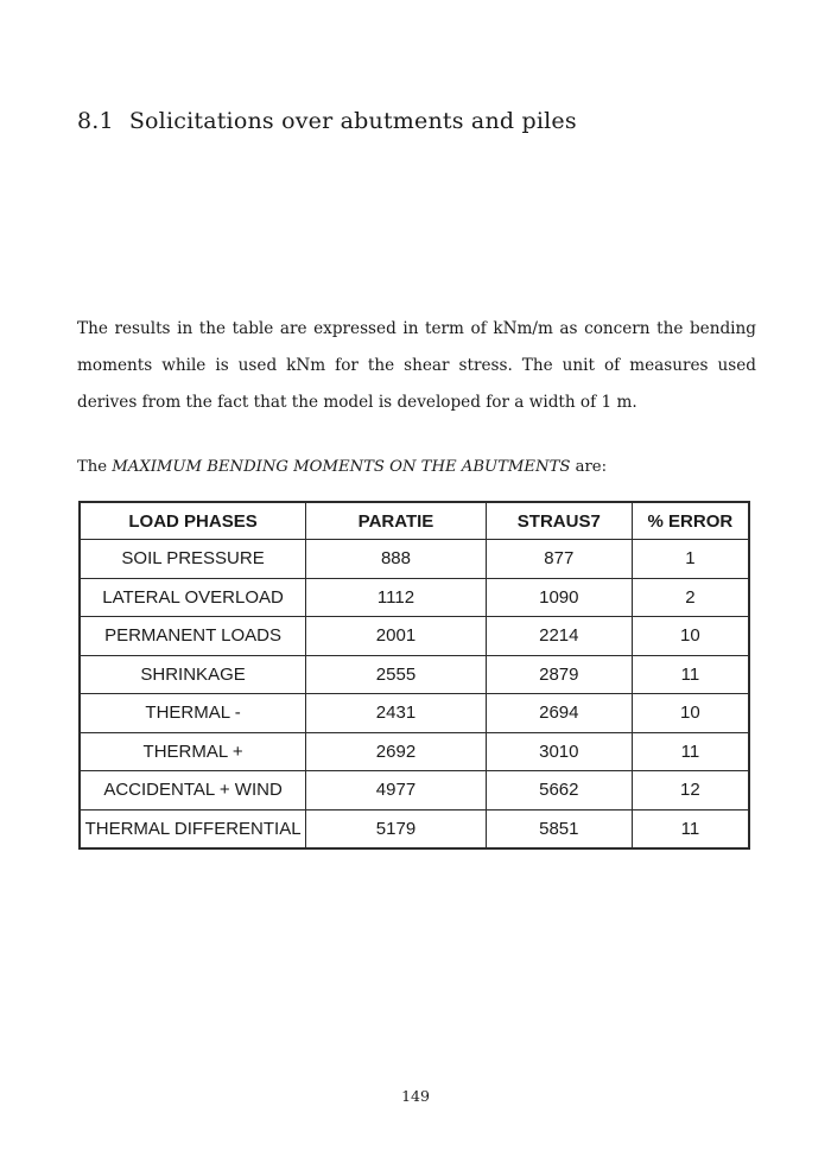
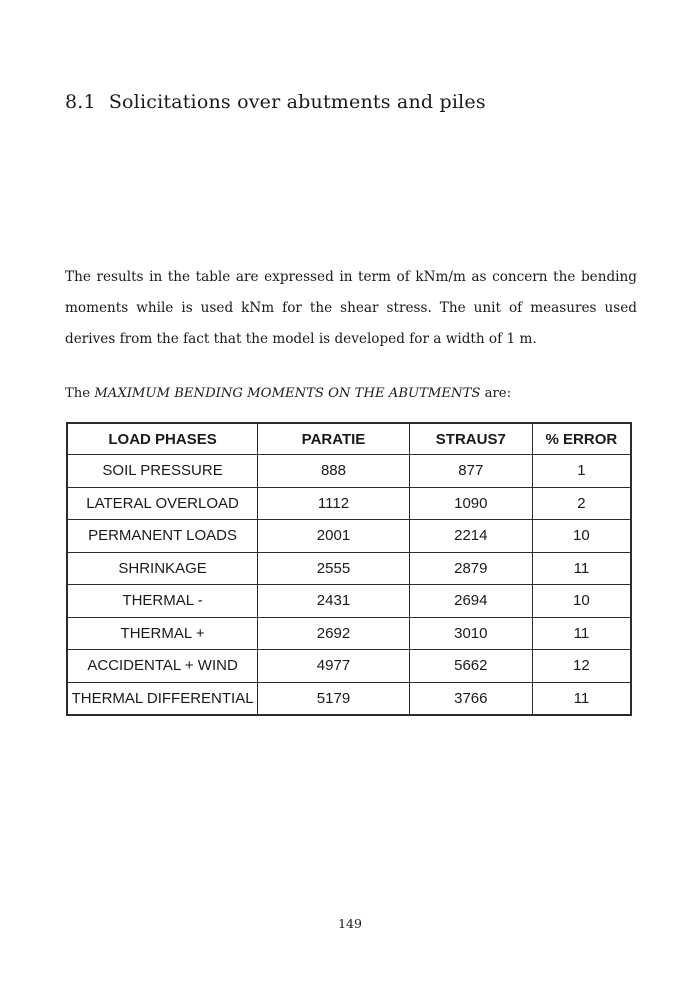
  8.1 Solicitations over abutments and piles
  The results in the table are expressed in term of kNm/m as concern the bending moments while is used kNm for the shear stress. The unit of measures used derives from the fact that the model is developed for a width of 1 m.
  The MAXIMUM BENDING MOMENTS ON THE ABUTMENTS are:
  LOAD PHASES	PARATIE	STRAUS7	% ERROR
  SOIL PRESSURE	888	877	1
  LATERAL OVERLOAD	1112	1090	2
  PERMANENT LOADS	2001	2214	10
  SHRINKAGE	2555	2879	11
  THERMAL -	2431	2694	10
  THERMAL +	2692	3010	11
  ACCIDENTAL + WIND	4977	5662	12
- THERMAL DIFFERENTIAL	5179	5851	11
+ THERMAL DIFFERENTIAL	5179	3766	11
  149
